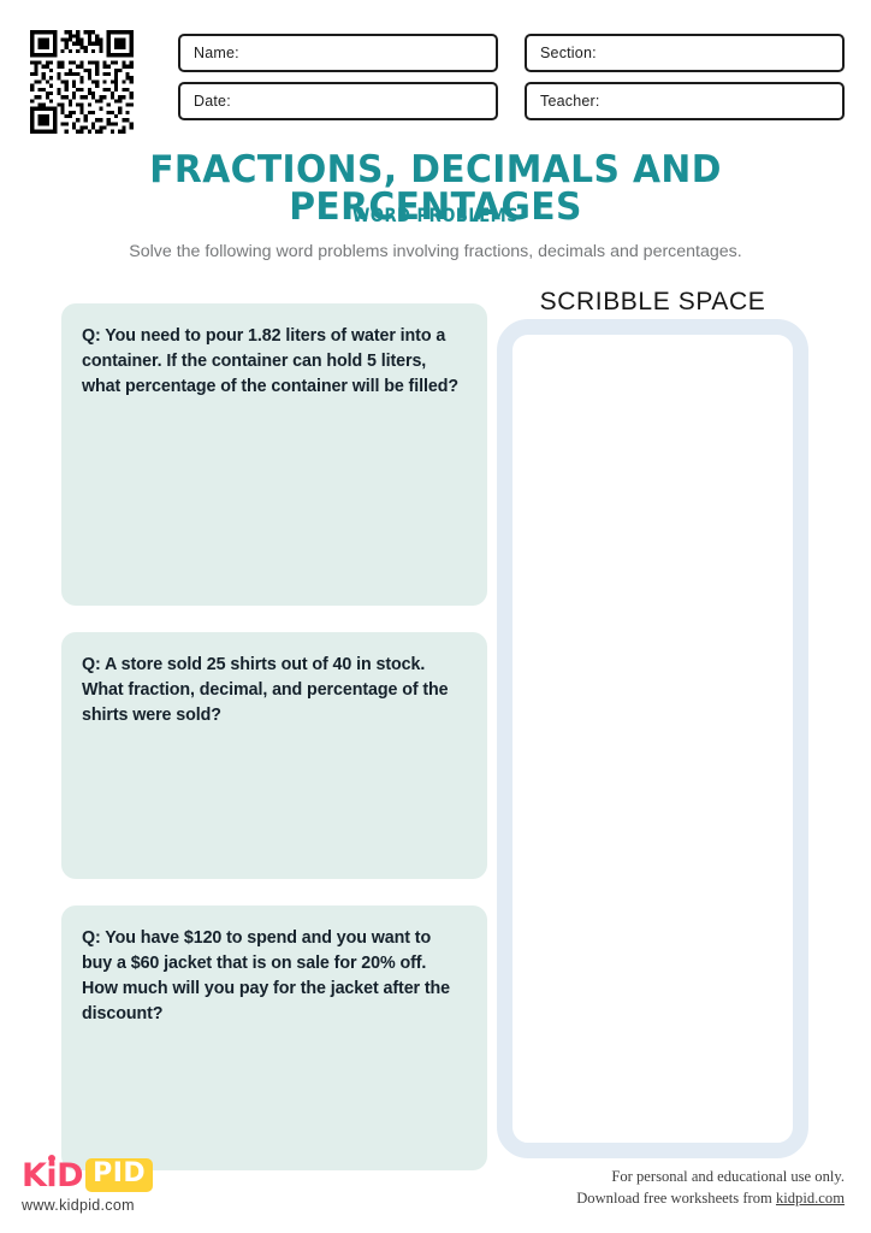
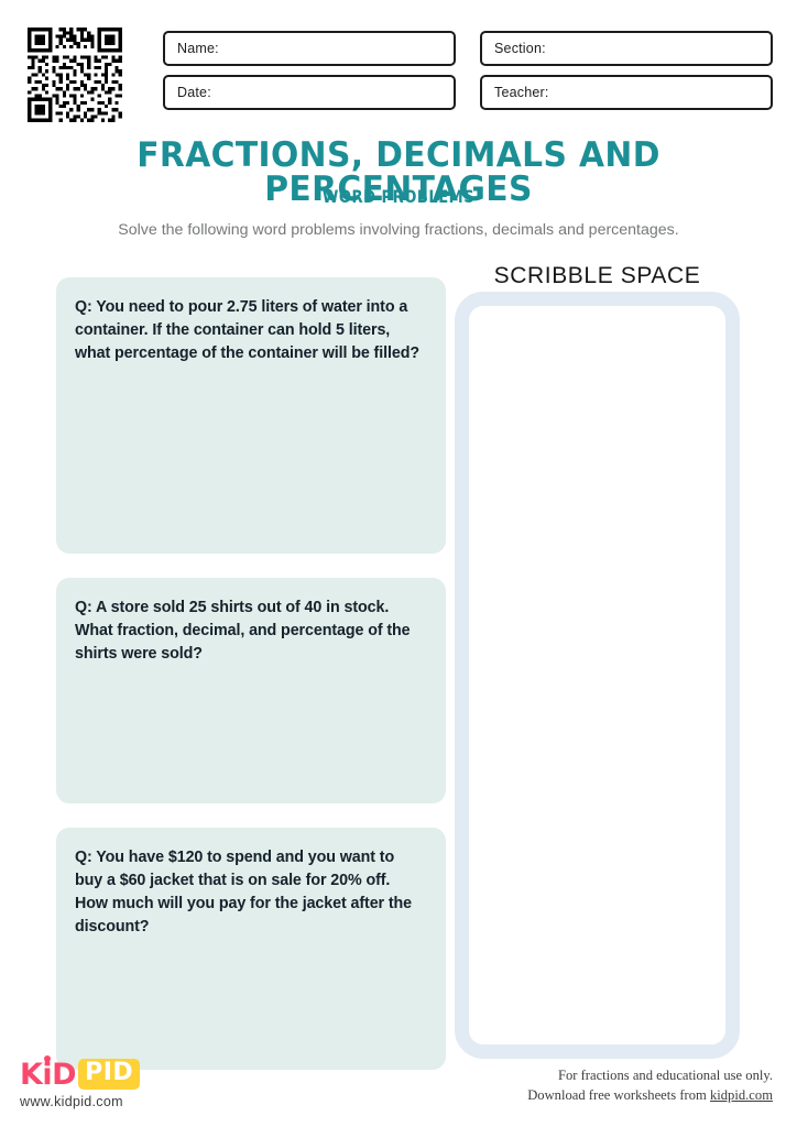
  Name:
  Section:
  Date:
  Teacher:
  FRACTIONS, DECIMALS AND PERCENTAGES
  WORD PROBLEMS
  Solve the following word problems involving fractions, decimals and percentages.
- Q: You need to pour 1.82 liters of water into a container. If the container can hold 5 liters, what percentage of the container will be filled?
+ Q: You need to pour 2.75 liters of water into a container. If the container can hold 5 liters, what percentage of the container will be filled?
  Q: A store sold 25 shirts out of 40 in stock. What fraction, decimal, and percentage of the shirts were sold?
  Q: You have $120 to spend and you want to buy a $60 jacket that is on sale for 20% off. How much will you pay for the jacket after the discount?
  SCRIBBLE SPACE
  KiD
  PID
  www.kidpid.com
- For personal and educational use only.
+ For fractions and educational use only.
  Download free worksheets from kidpid.com
